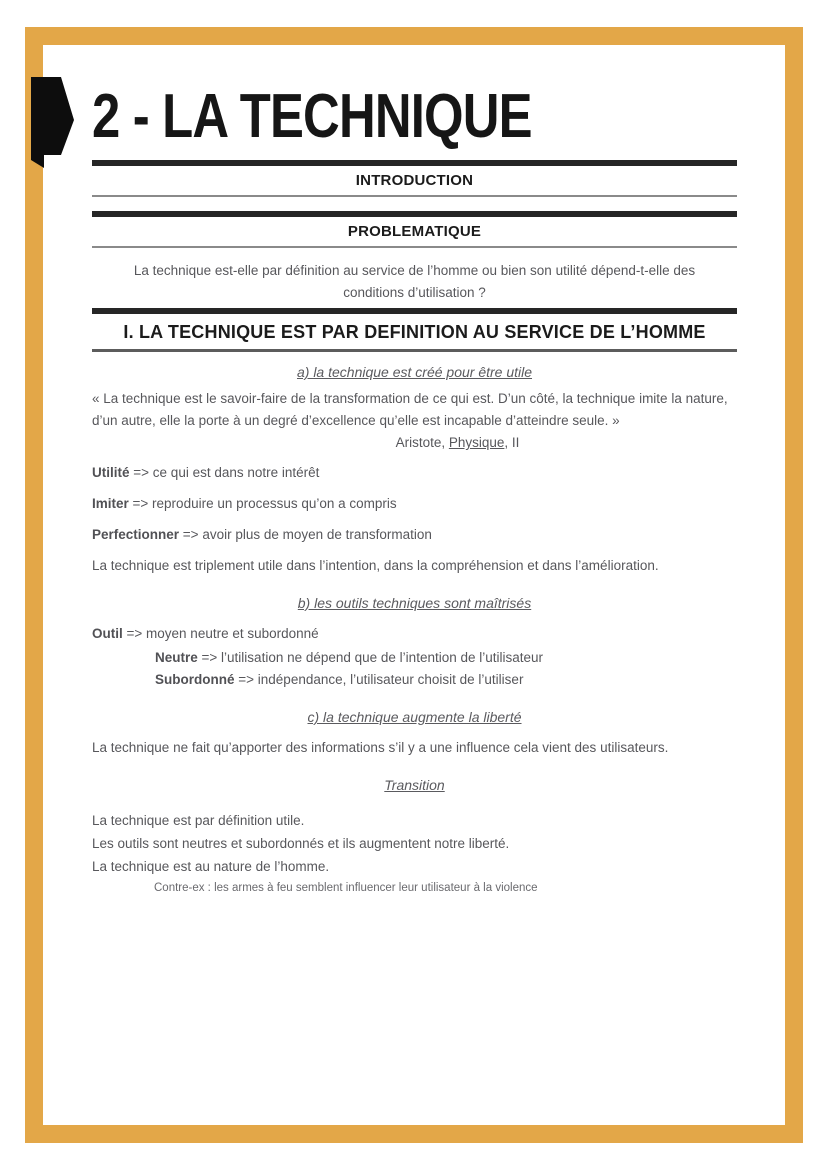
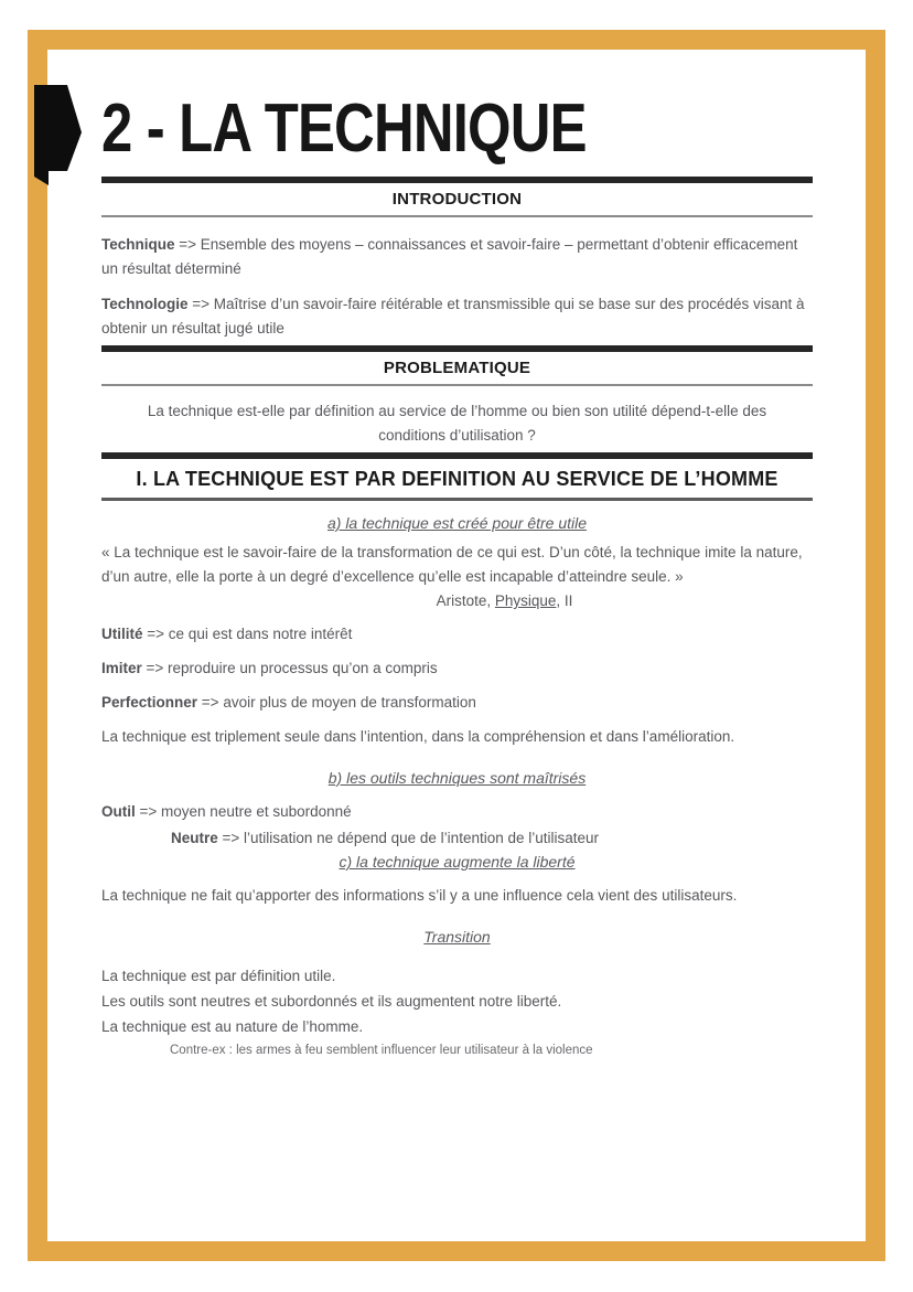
  2 - LA TECHNIQUE
  INTRODUCTION
+ Technique => Ensemble des moyens – connaissances et savoir-faire – permettant d’obtenir efficacement un résultat déterminé
+ Technologie => Maîtrise d’un savoir-faire réitérable et transmissible qui se base sur des procédés visant à obtenir un résultat jugé utile
  PROBLEMATIQUE
  La technique est-elle par définition au service de l’homme ou bien son utilité dépend-t-elle des conditions d’utilisation ?
  I. LA TECHNIQUE EST PAR DEFINITION AU SERVICE DE L’HOMME
  a) la technique est créé pour être utile
  « La technique est le savoir-faire de la transformation de ce qui est. D’un côté, la technique imite la nature, d’un autre, elle la porte à un degré d’excellence qu’elle est incapable d’atteindre seule. »
  Aristote, Physique, II
  Utilité => ce qui est dans notre intérêt
  Imiter => reproduire un processus qu’on a compris
  Perfectionner => avoir plus de moyen de transformation
- La technique est triplement utile dans l’intention, dans la compréhension et dans l’amélioration.
+ La technique est triplement seule dans l’intention, dans la compréhension et dans l’amélioration.
  b) les outils techniques sont maîtrisés
  Outil => moyen neutre et subordonné
  Neutre => l’utilisation ne dépend que de l’intention de l’utilisateur
- Subordonné => indépendance, l’utilisateur choisit de l’utiliser
  c) la technique augmente la liberté
  La technique ne fait qu’apporter des informations s’il y a une influence cela vient des utilisateurs.
  Transition
  La technique est par définition utile.
  Les outils sont neutres et subordonnés et ils augmentent notre liberté.
  La technique est au nature de l’homme.
  Contre-ex : les armes à feu semblent influencer leur utilisateur à la violence
